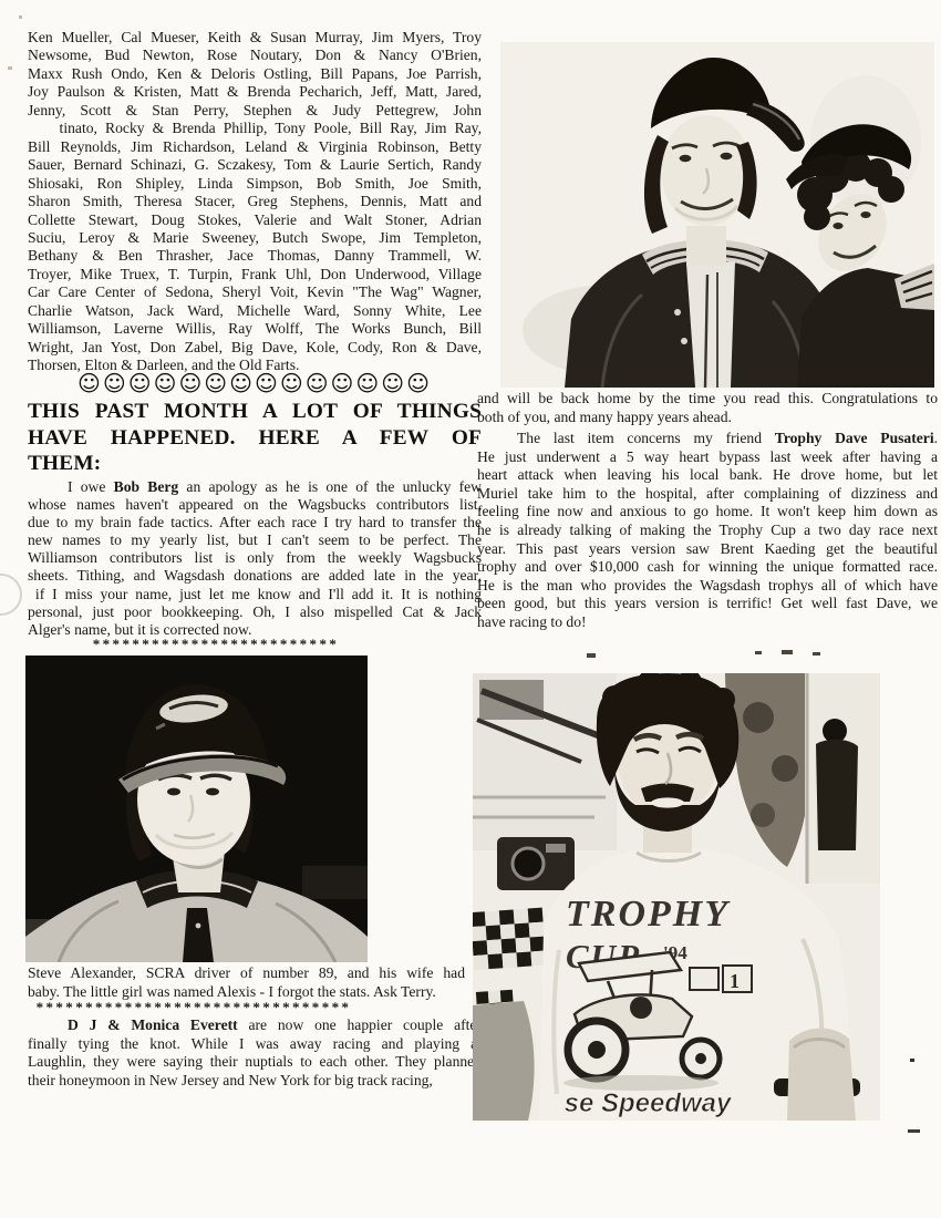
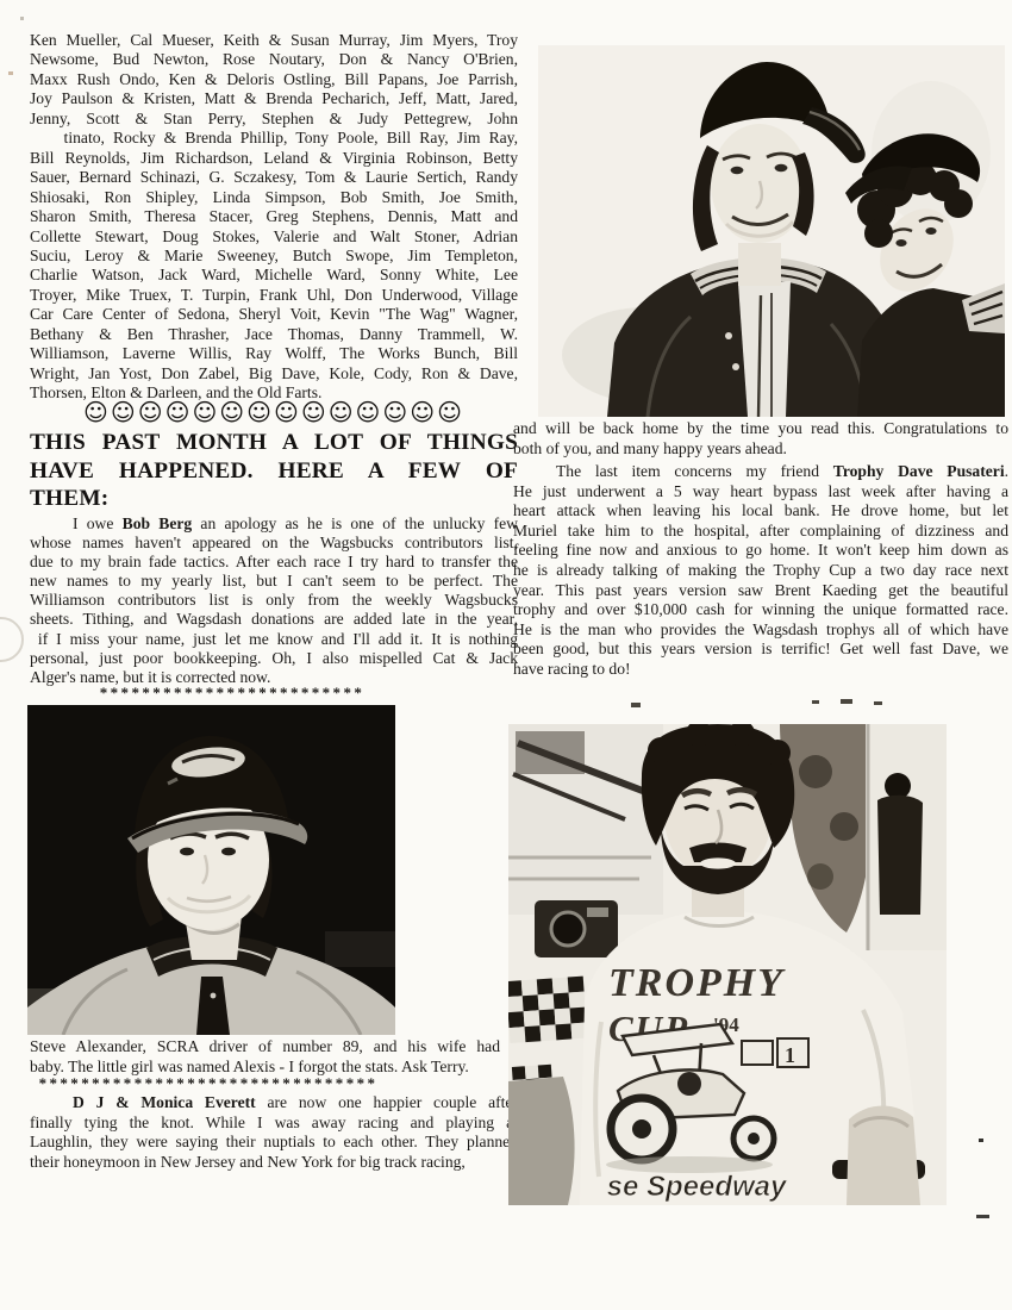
  Ken Mueller, Cal Mueser, Keith & Susan Murray, Jim Myers, Troy
  Newsome, Bud Newton, Rose Noutary, Don & Nancy O'Brien,
  Maxx Rush Ondo, Ken & Deloris Ostling, Bill Papans, Joe Parrish,
  Joy Paulson & Kristen, Matt & Brenda Pecharich, Jeff, Matt, Jared,
  Jenny, Scott & Stan Perry, Stephen & Judy Pettegrew, John
  tinato, Rocky & Brenda Phillip, Tony Poole, Bill Ray, Jim Ray,
  Bill Reynolds, Jim Richardson, Leland & Virginia Robinson, Betty
  Sauer, Bernard Schinazi, G. Sczakesy, Tom & Laurie Sertich, Randy
  Shiosaki, Ron Shipley, Linda Simpson, Bob Smith, Joe Smith,
  Sharon Smith, Theresa Stacer, Greg Stephens, Dennis, Matt and
  Collette Stewart, Doug Stokes, Valerie and Walt Stoner, Adrian
  Suciu, Leroy & Marie Sweeney, Butch Swope, Jim Templeton,
- Bethany & Ben Thrasher, Jace Thomas, Danny Trammell, W.
+ Charlie Watson, Jack Ward, Michelle Ward, Sonny White, Lee
  Troyer, Mike Truex, T. Turpin, Frank Uhl, Don Underwood, Village
  Car Care Center of Sedona, Sheryl Voit, Kevin "The Wag" Wagner,
- Charlie Watson, Jack Ward, Michelle Ward, Sonny White, Lee
+ Bethany & Ben Thrasher, Jace Thomas, Danny Trammell, W.
  Williamson, Laverne Willis, Ray Wolff, The Works Bunch, Bill
  Wright, Jan Yost, Don Zabel, Big Dave, Kole, Cody, Ron & Dave,
  Thorsen, Elton & Darleen, and the Old Farts.
  ☺☺☺☺☺☺☺☺☺☺☺☺☺☺
  THIS PAST MONTH A LOT OF THINGS
  HAVE HAPPENED. HERE A FEW OF
  THEM:
  I owe Bob Berg an apology as he is one of the unlucky few
  whose names haven't appeared on the Wagsbucks contributors list,
  due to my brain fade tactics. After each race I try hard to transfer the
  new names to my yearly list, but I can't seem to be perfect. The
  Williamson contributors list is only from the weekly Wagsbucks
  sheets. Tithing, and Wagsdash donations are added late in the year,
  if I miss your name, just let me know and I'll add it. It is nothing
  personal, just poor bookkeeping. Oh, I also mispelled Cat & Jack
  Alger's name, but it is corrected now.
  *************************
  Steve Alexander, SCRA driver of number 89, and his wife had
  baby. The little girl was named Alexis - I forgot the stats. Ask Terry.
  ********************************
  D J & Monica Everett are now one happier couple aft
  finally tying the knot. While I was away racing and playing
  Laughlin, they were saying their nuptials to each other. They planne
  their honeymoon in New Jersey and New York for big track racing,
  and will be back home by the time you read this. Congratulations to
  both of you, and many happy years ahead.
  The last item concerns my friend Trophy Dave Pusateri.
  He just underwent a 5 way heart bypass last week after having a
  heart attack when leaving his local bank. He drove home, but let
  Muriel take him to the hospital, after complaining of dizziness and
  feeling fine now and anxious to go home. It won't keep him down as
  he is already talking of making the Trophy Cup a two day race next
  year. This past years version saw Brent Kaeding get the beautiful
  trophy and over $10,000 cash for winning the unique formatted race.
  He is the man who provides the Wagsdash trophys all of which have
  been good, but this years version is terrific! Get well fast Dave, we
  have racing to do!
  TROPHY
  1
  se Speedway
